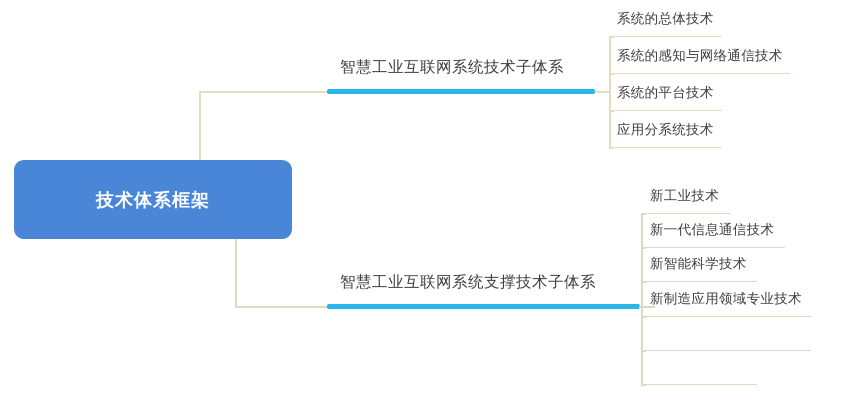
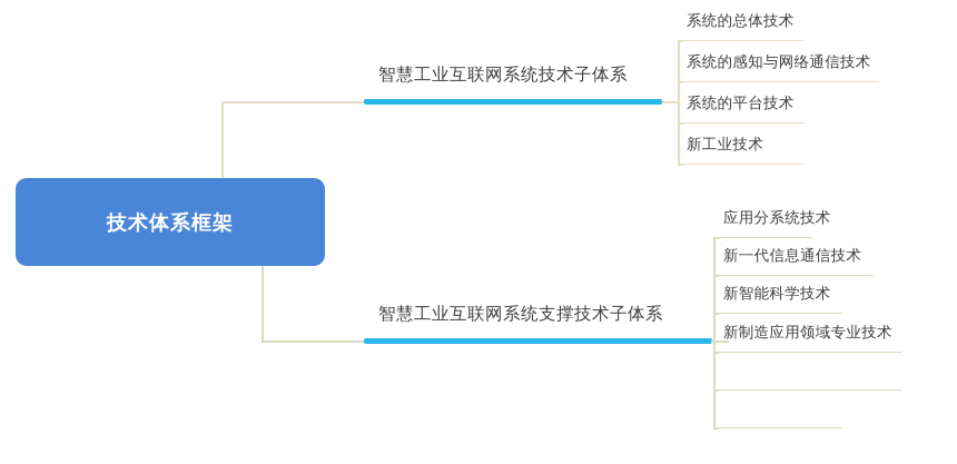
  技术体系框架
  智慧工业互联网系统技术子体系
  系统的总体技术
  系统的感知与网络通信技术
  系统的平台技术
- 应用分系统技术
+ 新工业技术
  智慧工业互联网系统支撑技术子体系
- 新工业技术
+ 应用分系统技术
  新一代信息通信技术
  新智能科学技术
  新制造应用领域专业技术
